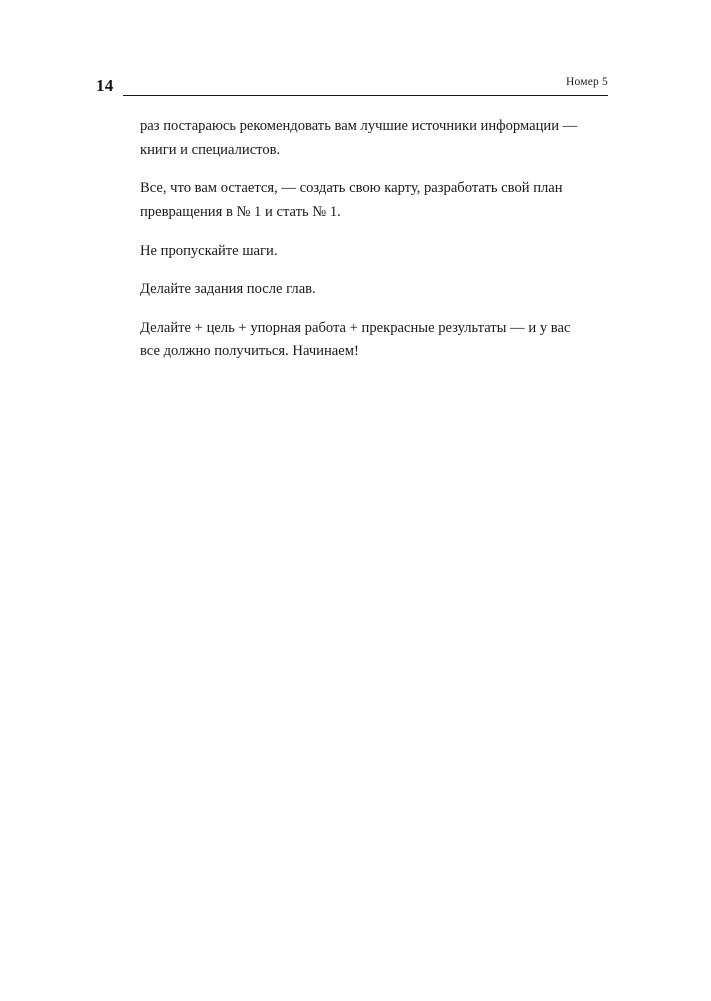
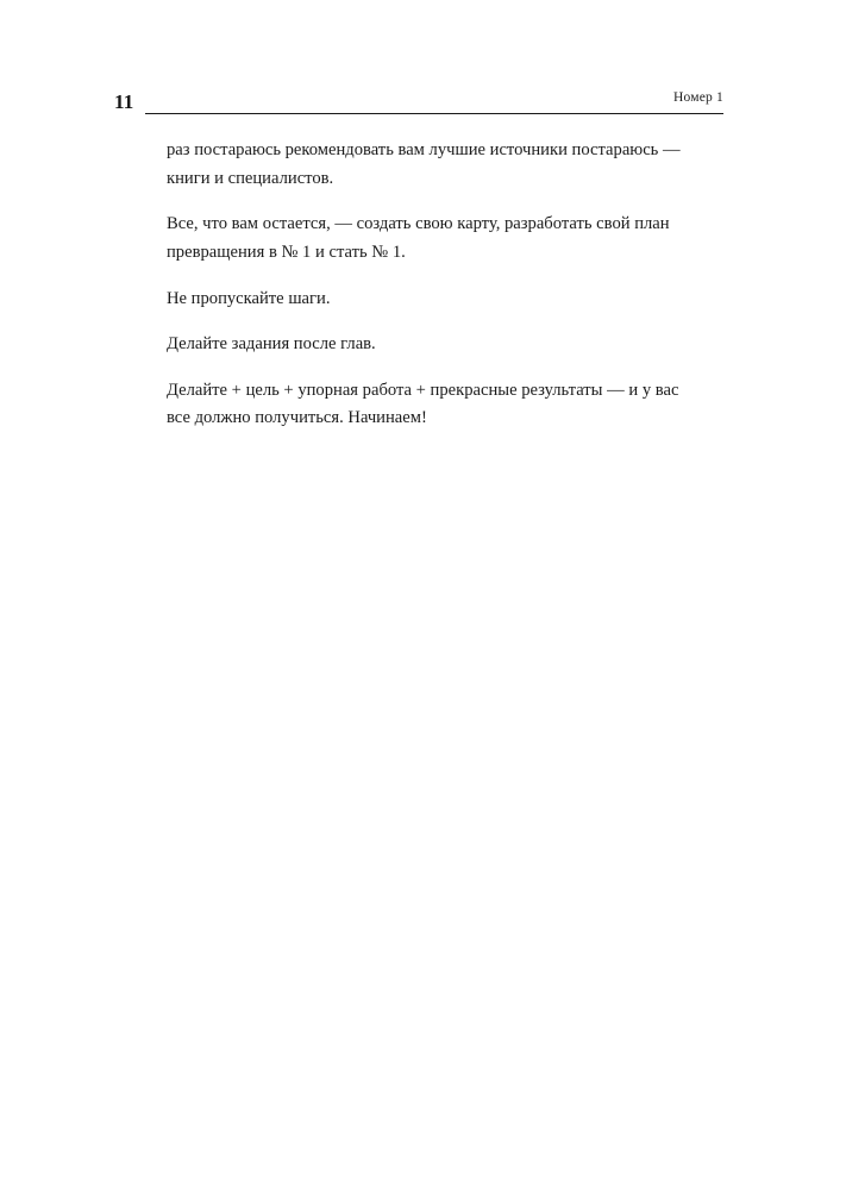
- 14
+ 11
- Номер 5
+ Номер 1
- раз постараюсь рекомендовать вам лучшие источники информации — книги и специалистов.
+ раз постараюсь рекомендовать вам лучшие источники постараюсь — книги и специалистов.
  Все, что вам остается, — создать свою карту, разработать свой план превращения в № 1 и стать № 1.
  Не пропускайте шаги.
  Делайте задания после глав.
  Делайте + цель + упорная работа + прекрасные результаты — и у вас все должно получиться. Начинаем!
